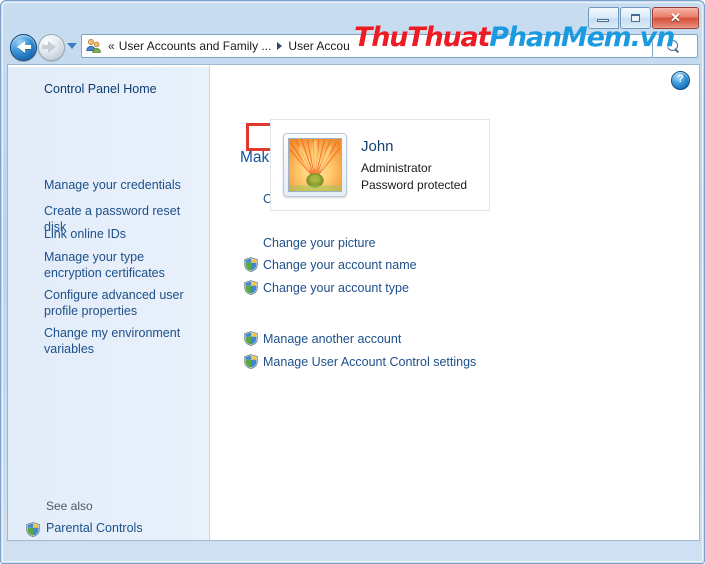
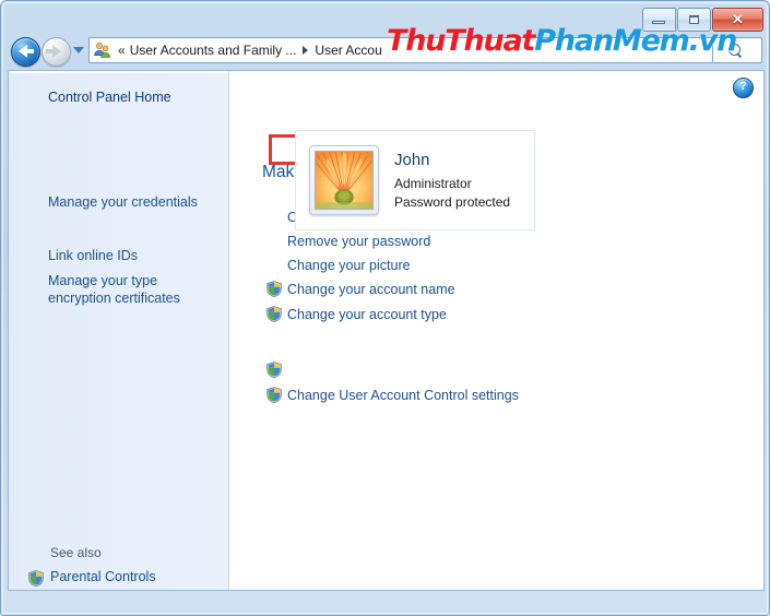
  ✕
  «
  User Accounts and Family ...
  User Accou
  Control Panel Home
  Manage your credentials
- Create a password reset disk
  Link online IDs
  Manage your type encryption certificates
- Configure advanced user profile properties
- Change my environment variables
  See also
  Parental Controls
  ?
+ Remove your password
  Change your picture
  Change your account name
  Change your account type
- Manage another account
- Manage User Account Control settings
+ Change User Account Control settings
  John
  Administrator
  Password protected
  ThuThuatPhanMem.vn
